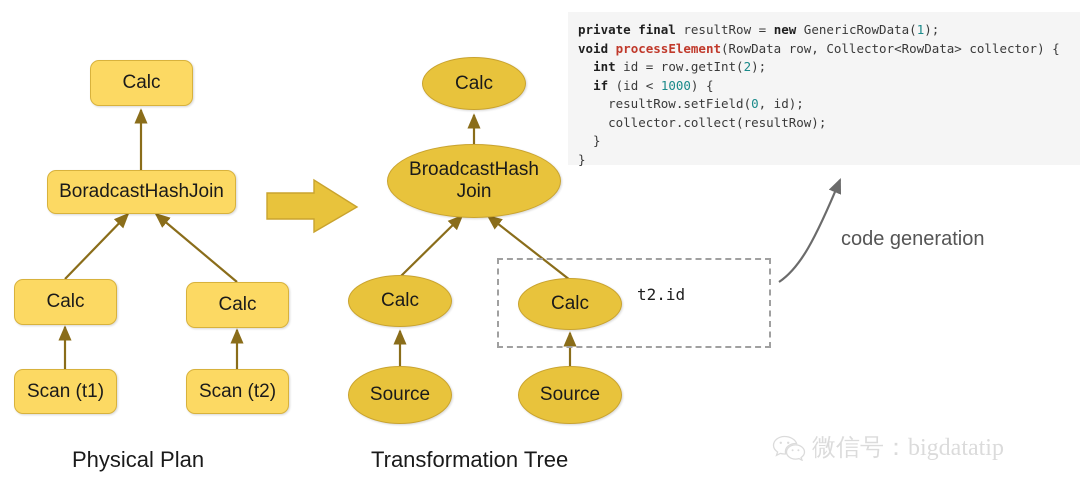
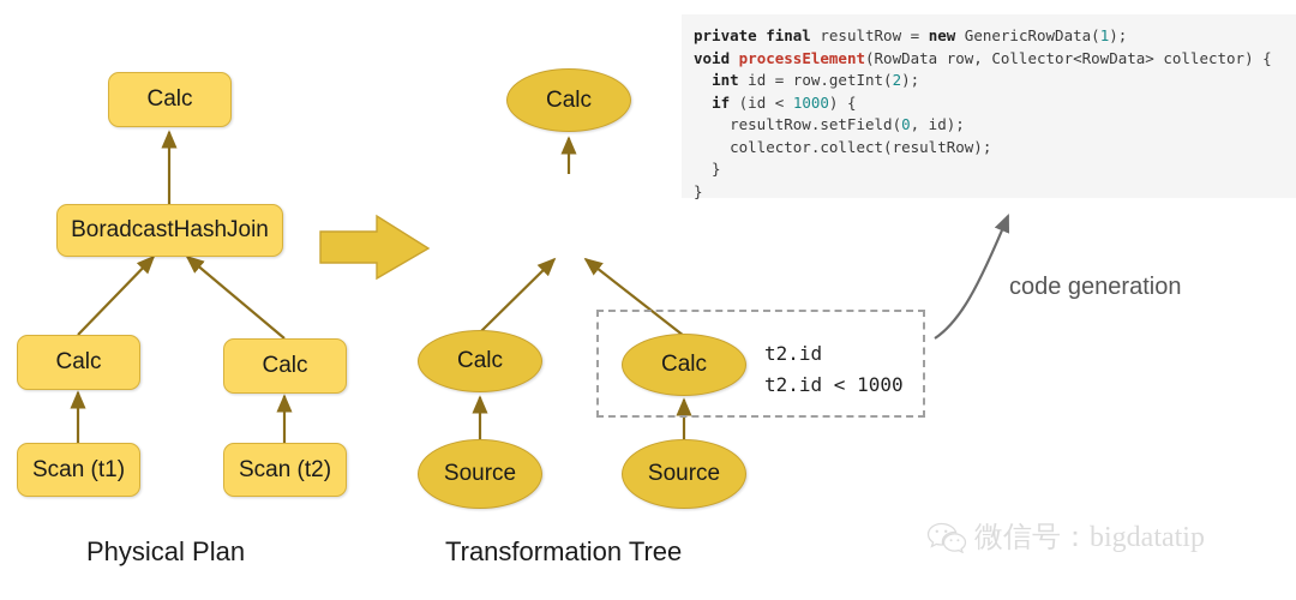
  private final resultRow = new GenericRowData(1);
  void processElement(RowData row, Collector<RowData> collector) {
  int id = row.getInt(2);
  if (id < 1000) {
  resultRow.setField(0, id);
  collector.collect(resultRow);
  }
  }
  Calc
  BoradcastHashJoin
  Calc
  Calc
  Scan (t1)
  Scan (t2)
  Physical Plan
  Calc
- BroadcastHash
- Join
  Calc
  Calc
  Source
  Source
  Transformation Tree
  t2.id
+ t2.id < 1000
  code generation
  微信号：bigdatatip
